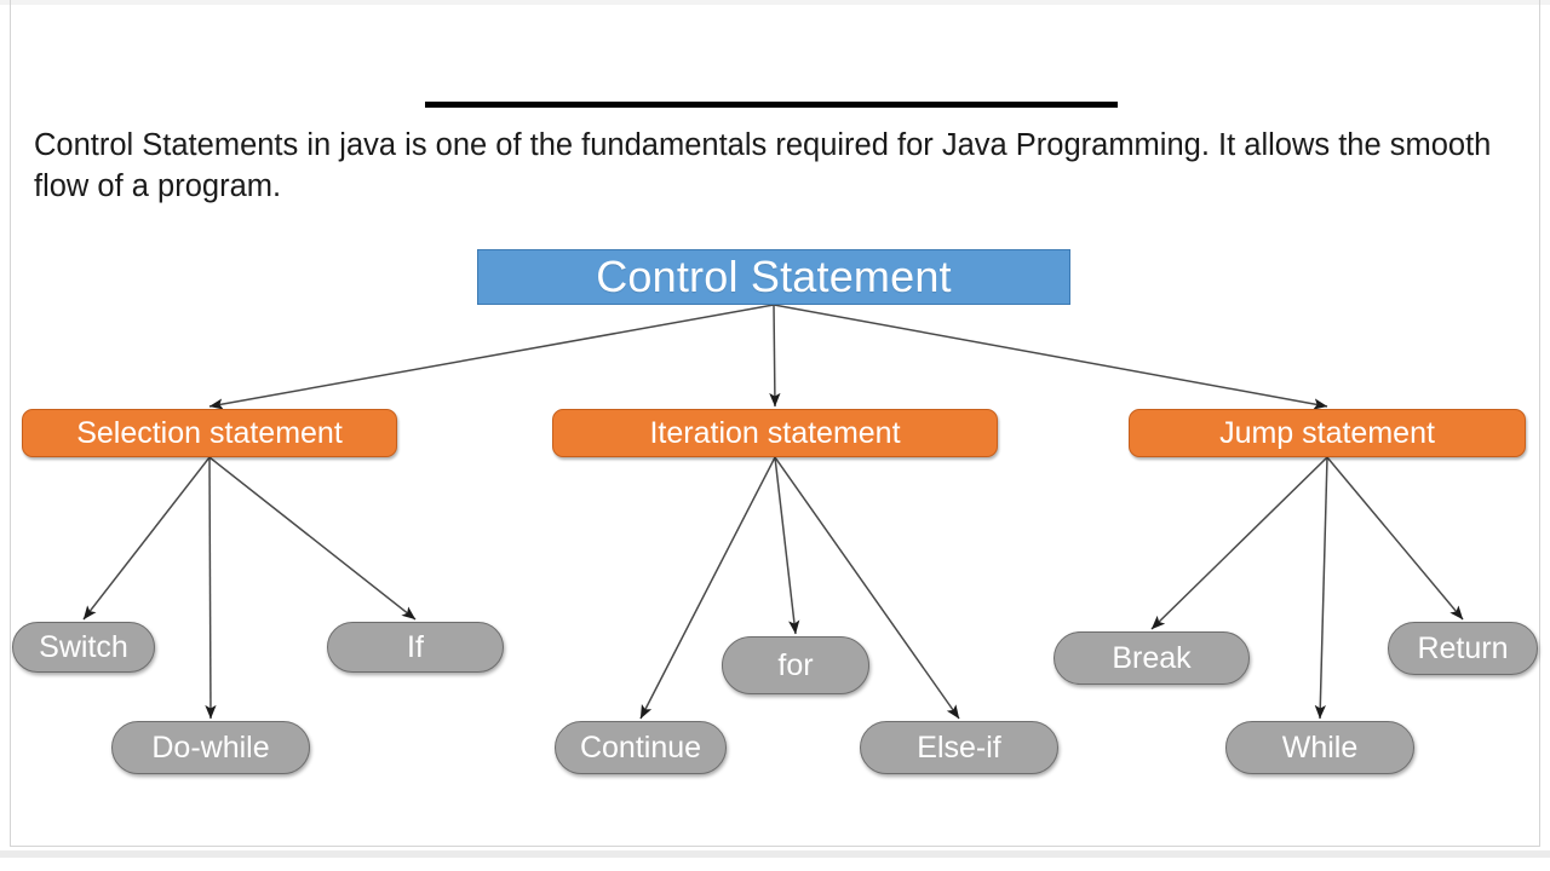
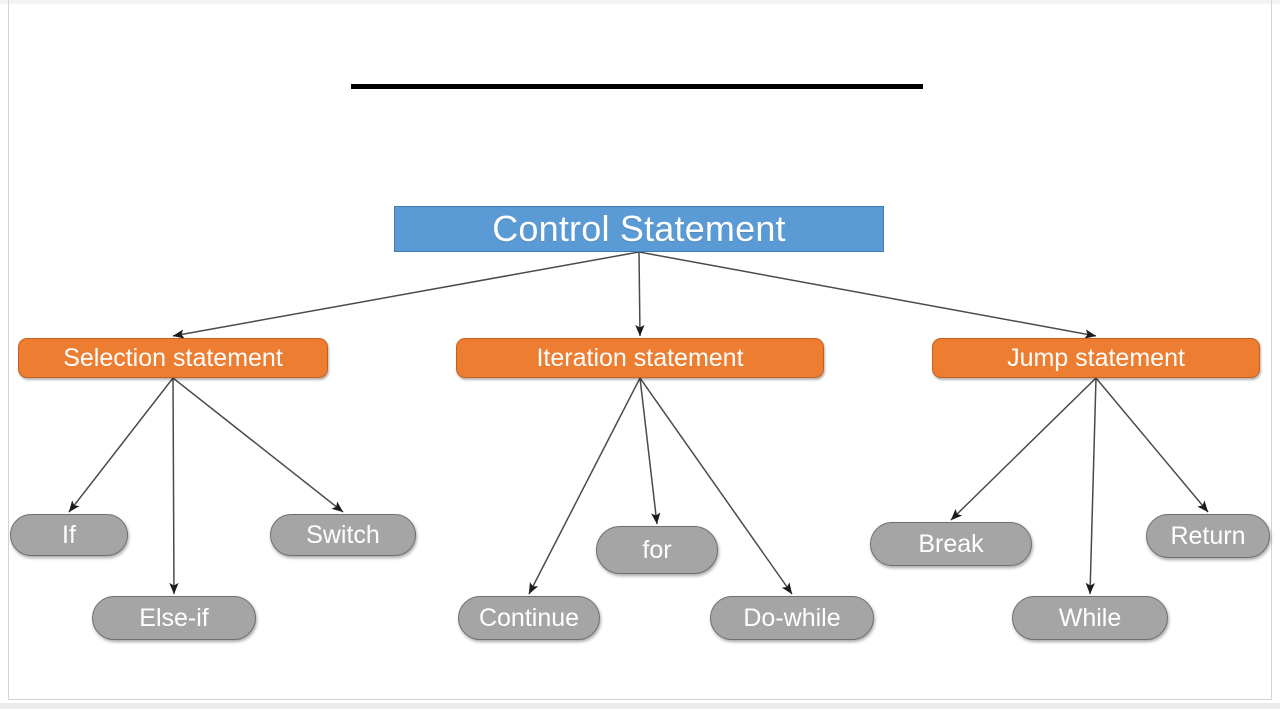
- Control Statements in java is one of the fundamentals required for Java Programming. It allows the smooth flow of a program.
  Control Statement
  Selection statement
  Iteration statement
  Jump statement
- Switch
+ If
- Do-while
+ Else-if
- If
+ Switch
  Continue
  for
- Else-if
+ Do-while
  Break
  While
  Return
